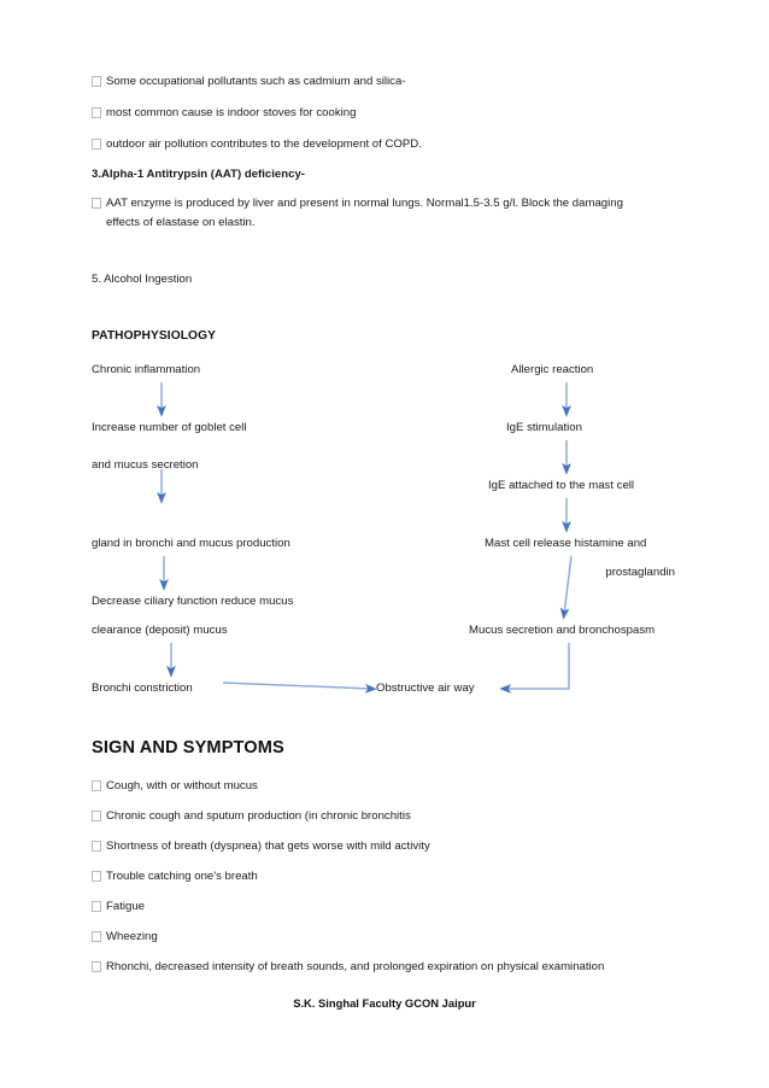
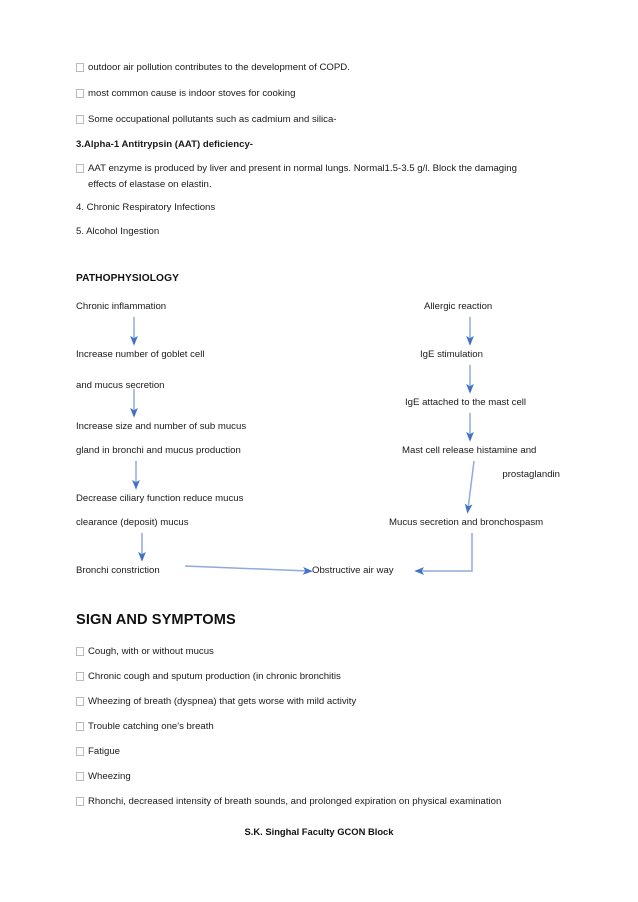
- Some occupational pollutants such as cadmium and silica-
+ outdoor air pollution contributes to the development of COPD.
  most common cause is indoor stoves for cooking
- outdoor air pollution contributes to the development of COPD.
+ Some occupational pollutants such as cadmium and silica-
  3.Alpha-1 Antitrypsin (AAT) deficiency-
  AAT enzyme is produced by liver and present in normal lungs. Normal1.5-3.5 g/l. Block the damaging effects of elastase on elastin.
+ 4. Chronic Respiratory Infections
  5. Alcohol Ingestion
  PATHOPHYSIOLOGY
  Chronic inflammation
  Increase number of goblet cell
  and mucus secretion
+ Increase size and number of sub mucus
  gland in bronchi and mucus production
  Decrease ciliary function reduce mucus
  clearance (deposit) mucus
  Bronchi constriction
  Allergic reaction
  IgE stimulation
  IgE attached to the mast cell
  Mast cell release histamine and
  prostaglandin
  Mucus secretion and bronchospasm
  Obstructive air way
  SIGN AND SYMPTOMS
  Cough, with or without mucus
  Chronic cough and sputum production (in chronic bronchitis
- Shortness of breath (dyspnea) that gets worse with mild activity
+ Wheezing of breath (dyspnea) that gets worse with mild activity
  Trouble catching one's breath
  Fatigue
  Wheezing
  Rhonchi, decreased intensity of breath sounds, and prolonged expiration on physical examination
- S.K. Singhal Faculty GCON Jaipur
+ S.K. Singhal Faculty GCON Block
